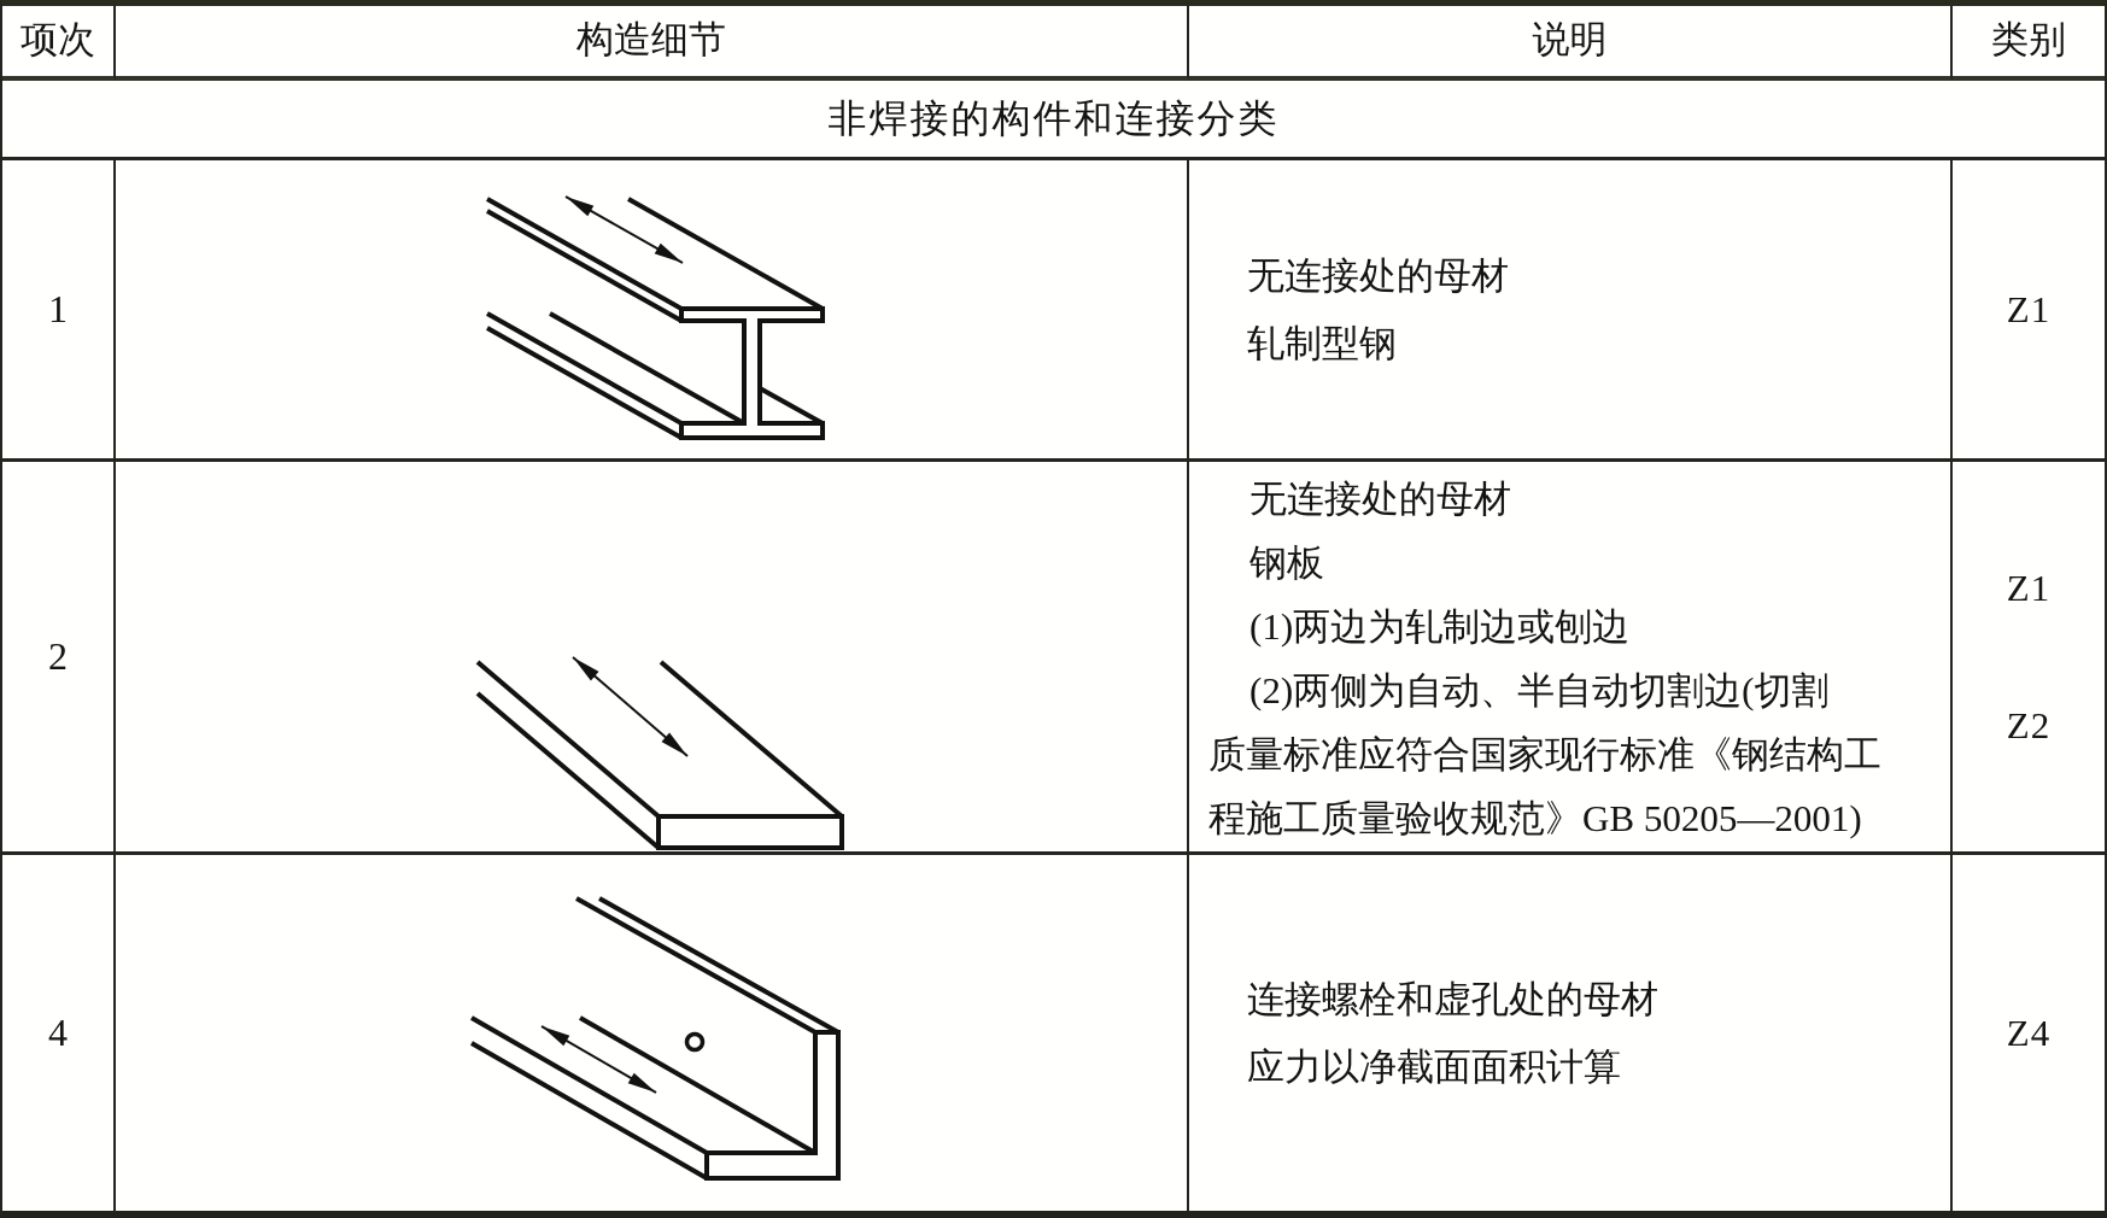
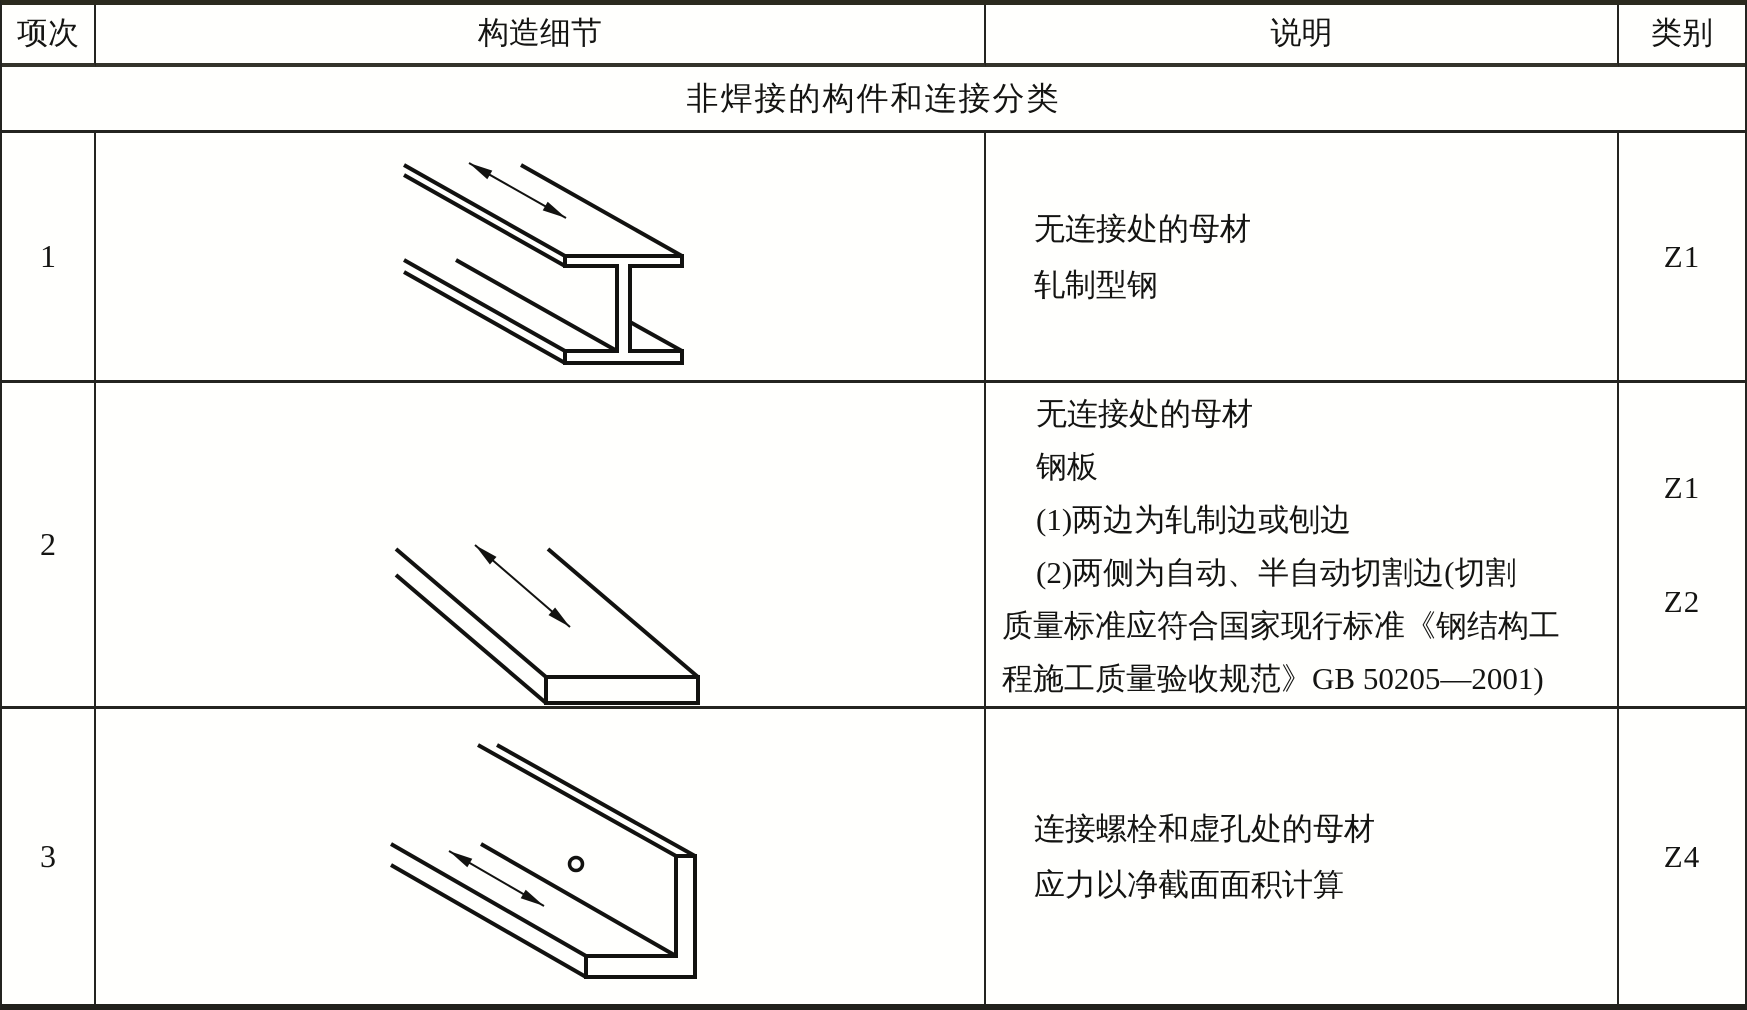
  项次
  构造细节
  说明
  类别
  非焊接的构件和连接分类
  1
  无连接处的母材
  轧制型钢
  Z1
  2
  无连接处的母材
  钢板
  (1)两边为轧制边或刨边
  (2)两侧为自动、半自动切割边(切割
  质量标准应符合国家现行标准《钢结构工
  程施工质量验收规范》GB 50205—2001)
  Z1
  Z2
- 4
+ 3
  连接螺栓和虚孔处的母材
  应力以净截面面积计算
  Z4
